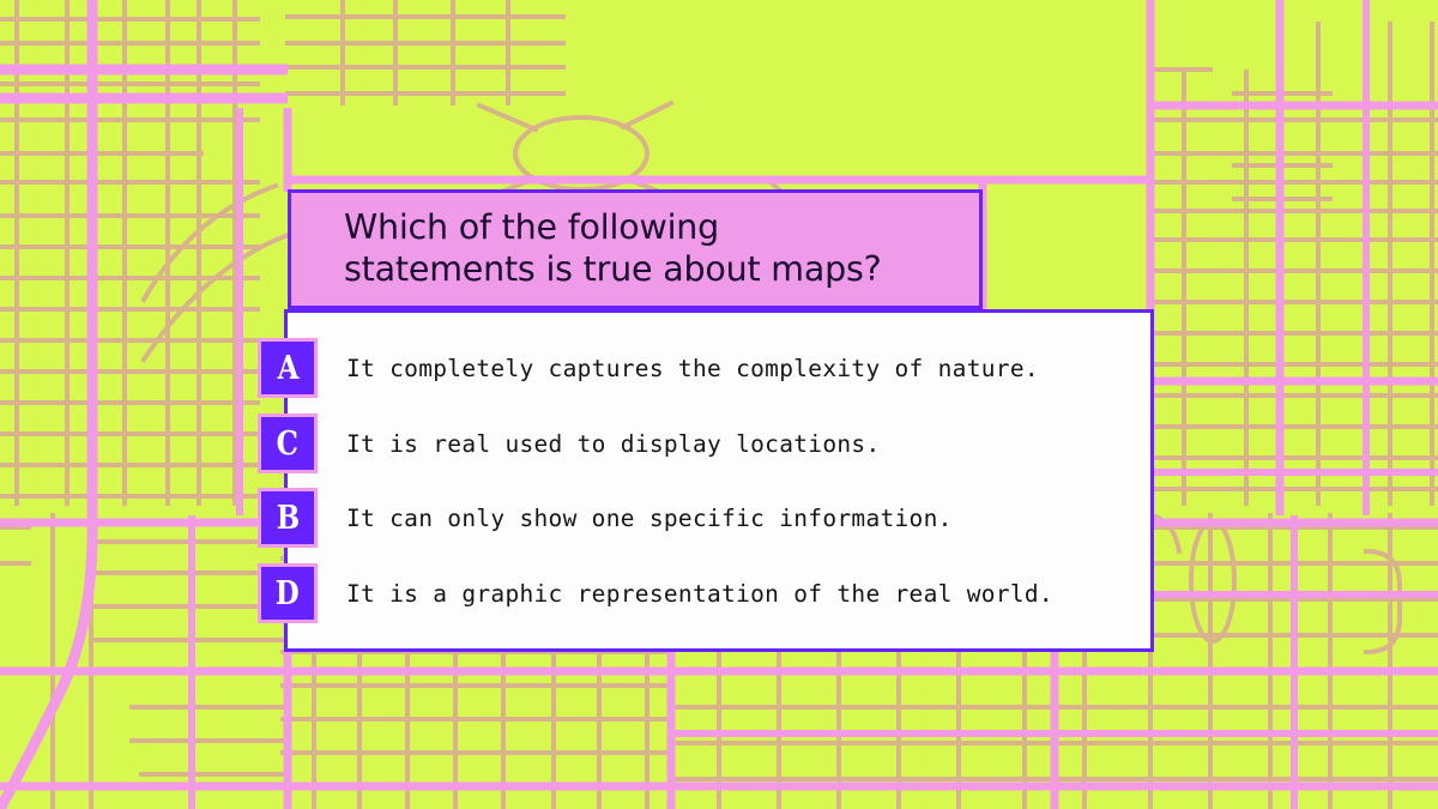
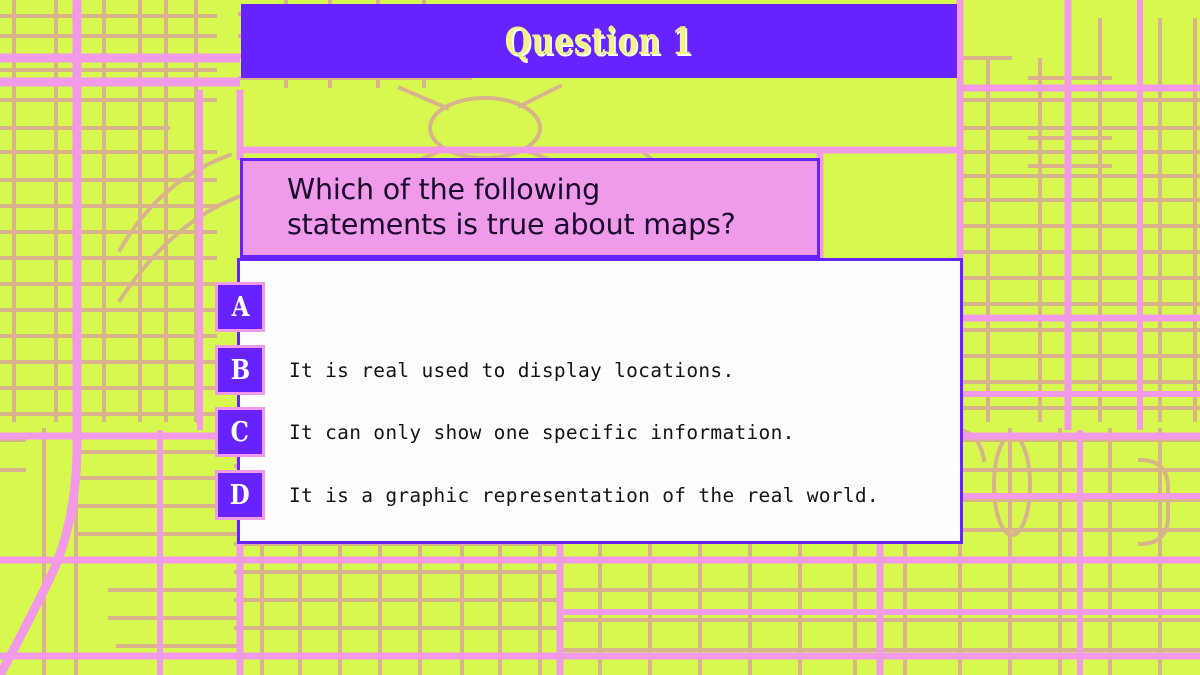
+ Question 1
  Which of the following
  statements is true about maps?
  A
- It completely captures the complexity of nature.
- C
+ B
  It is real used to display locations.
- B
+ C
  It can only show one specific information.
  D
  It is a graphic representation of the real world.
